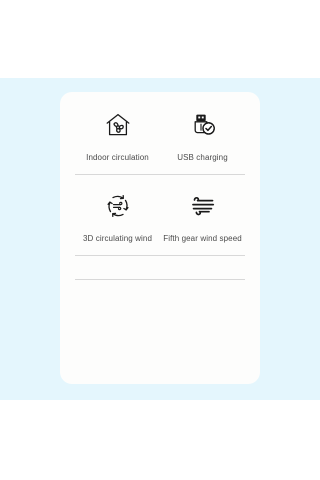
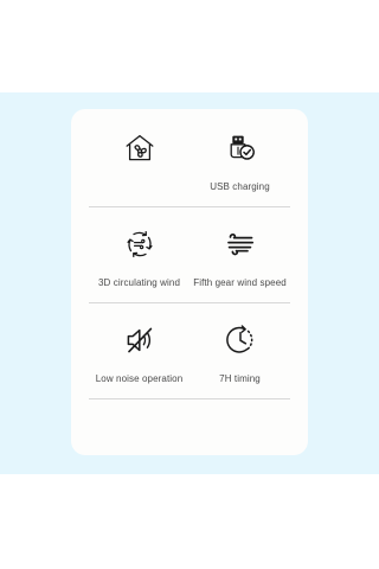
- Indoor circulation
  USB charging
  3D circulating wind
  Fifth gear wind speed
+ Low noise operation
+ 7H timing
